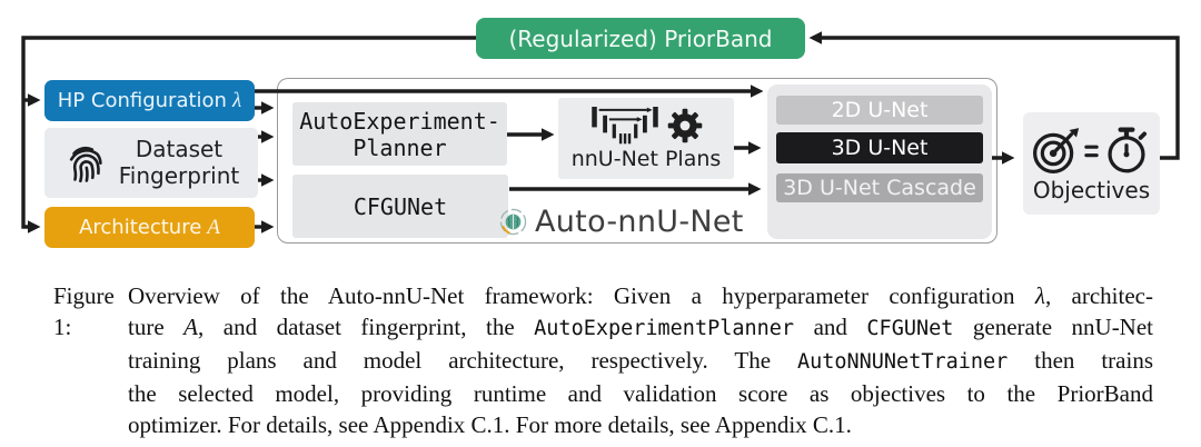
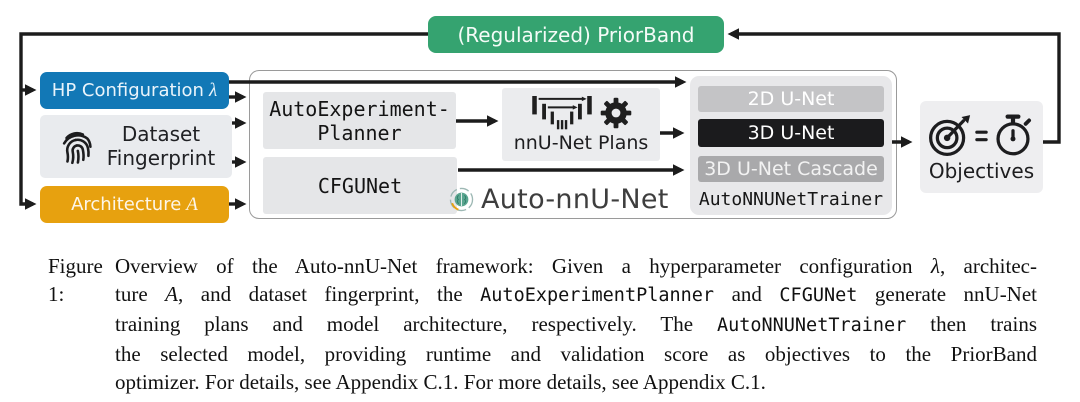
  (Regularized) PriorBand
  HP Configuration
  λ
  Dataset
  Fingerprint
  Architecture
  A
  AutoExperiment-
  Planner
  CFGUNet
  nnU-Net Plans
  Auto-nnU-Net
  2D U-Net
  3D U-Net
  3D U-Net Cascade
+ AutoNNUNetTrainer
  Objectives
  Figure 1:
  Overview of the Auto-nnU-Net framework: Given a hyperparameter configuration λ, architec-
  ture A, and dataset fingerprint, the AutoExperimentPlanner and CFGUNet generate nnU-Net
  training plans and model architecture, respectively. The AutoNNUNetTrainer then trains
  the selected model, providing runtime and validation score as objectives to the PriorBand
  optimizer. For details, see Appendix C.1. For more details, see Appendix C.1.
